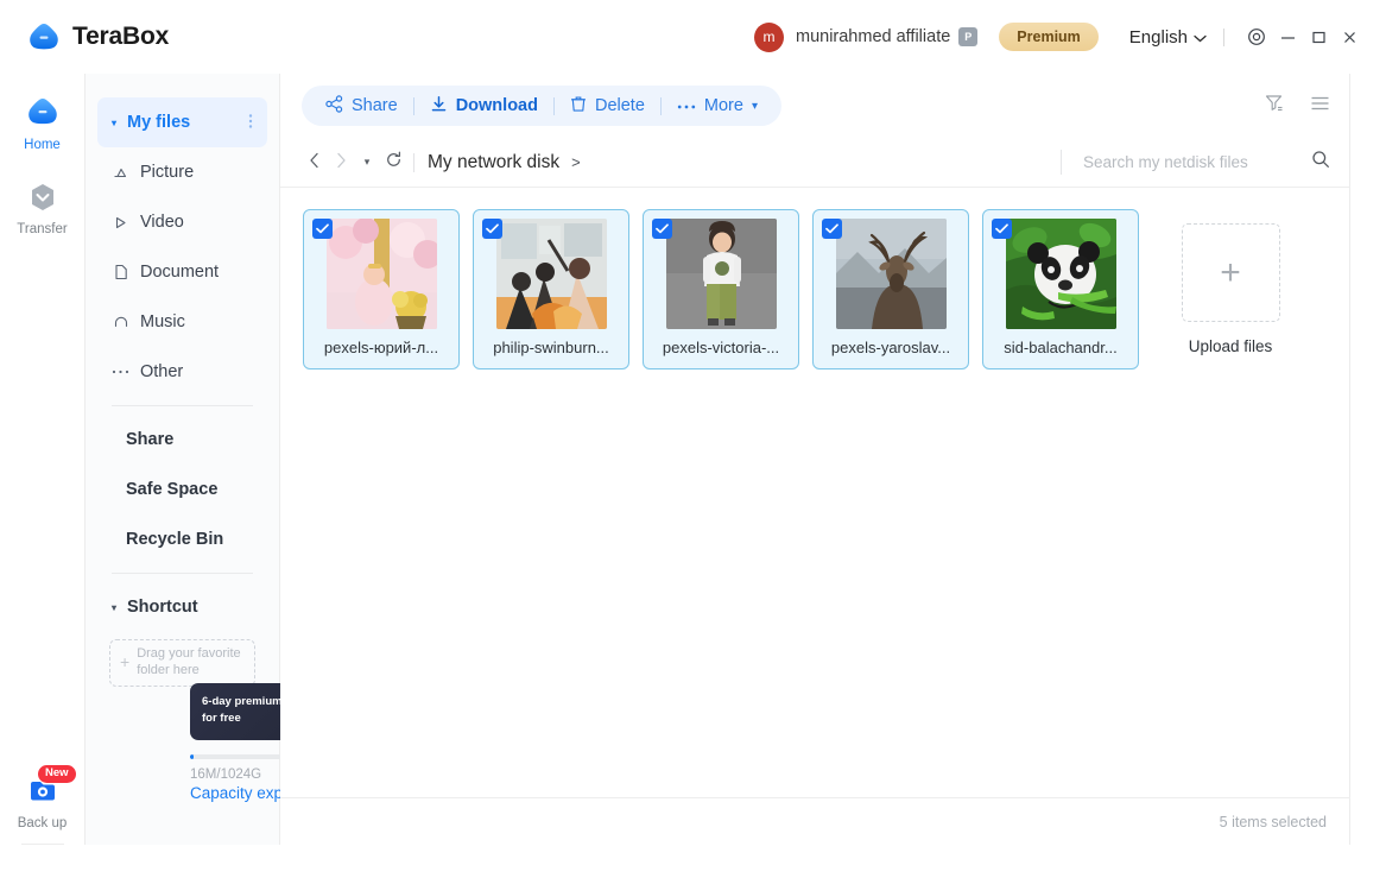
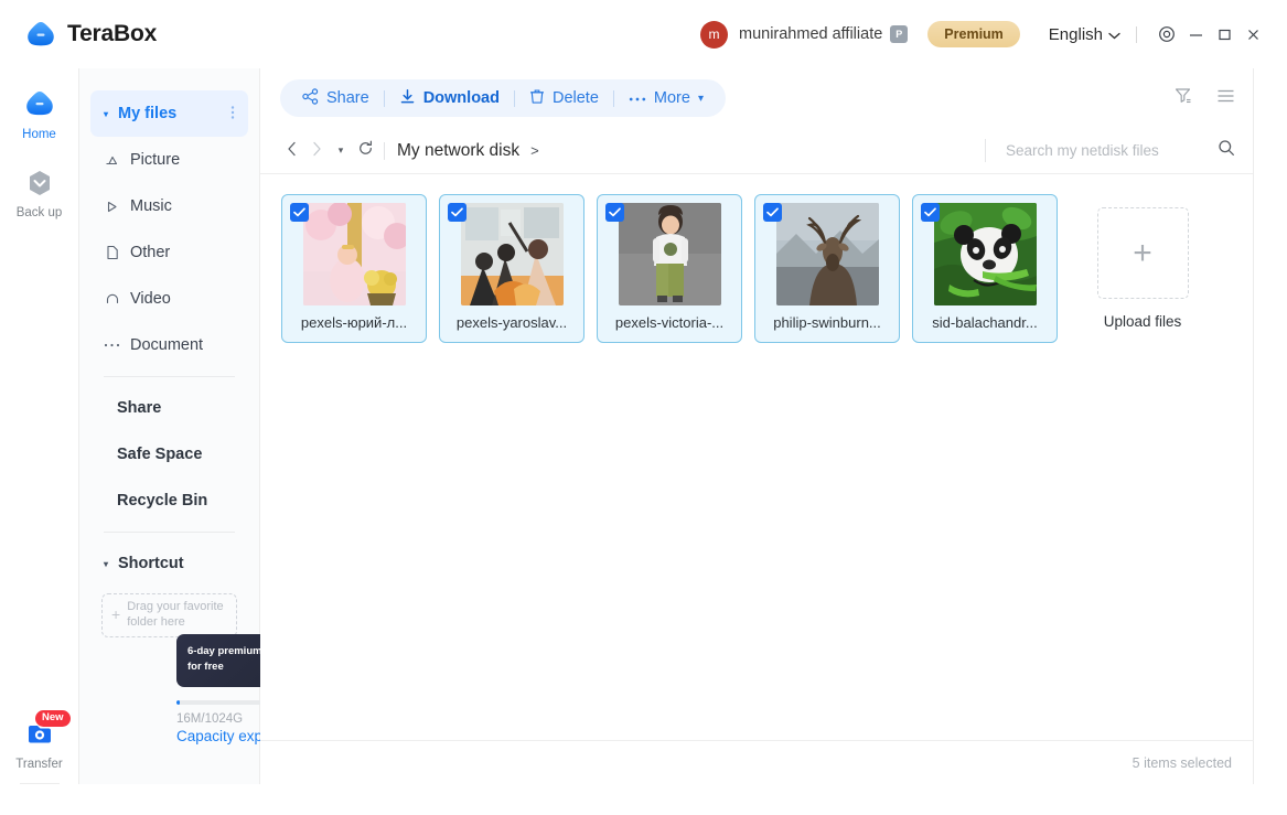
  TeraBox
  m
  munirahmed affiliate
  P
  Premium
  English
  Home
- Transfer
+ Back up
  New
- Back up
+ Transfer
  ▾
  My files
  Picture
- Video
+ Music
- Document
+ Other
- Music
+ Video
- Other
+ Document
  Share
  Safe Space
  Recycle Bin
  ▾
  Shortcut
  +
  Drag your favorite folder here
  6-day premium
  for free
  16M/1024G
  Share
  Download
  Delete
  More
  ▾
  ▾
  My network disk
  >
  Search my netdisk files
  pexels-юрий-л...
- philip-swinburn...
+ pexels-yaroslav...
  pexels-victoria-...
- pexels-yaroslav...
+ philip-swinburn...
  sid-balachandr...
  +
  Upload files
  5 items selected
